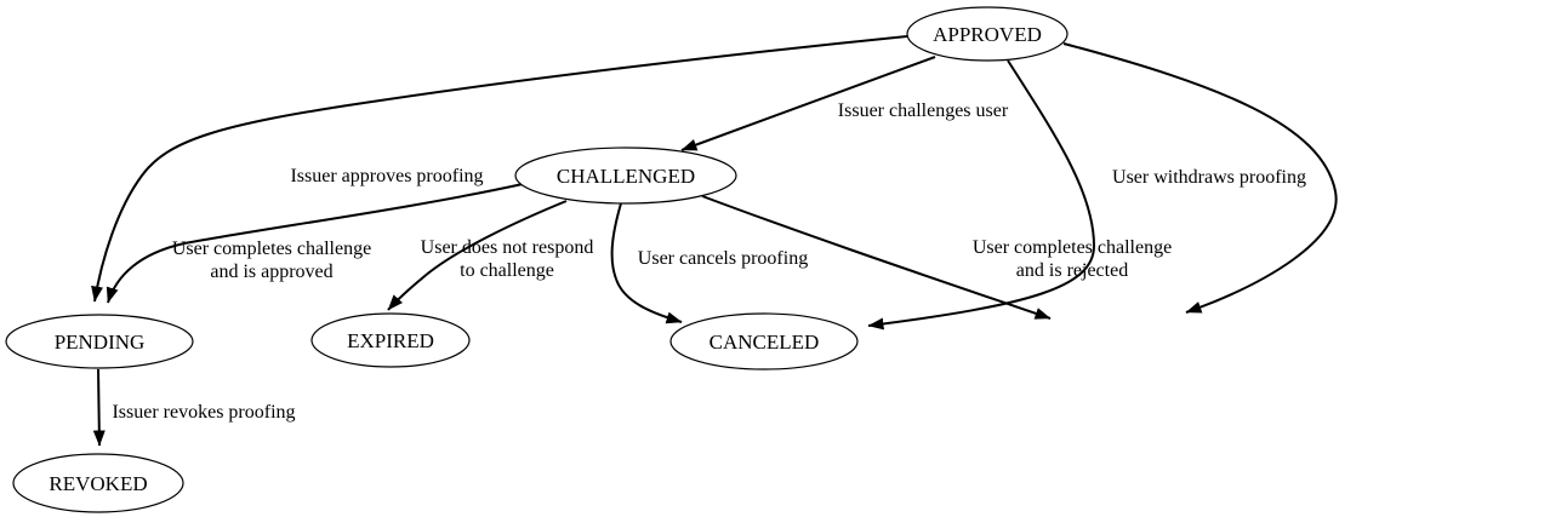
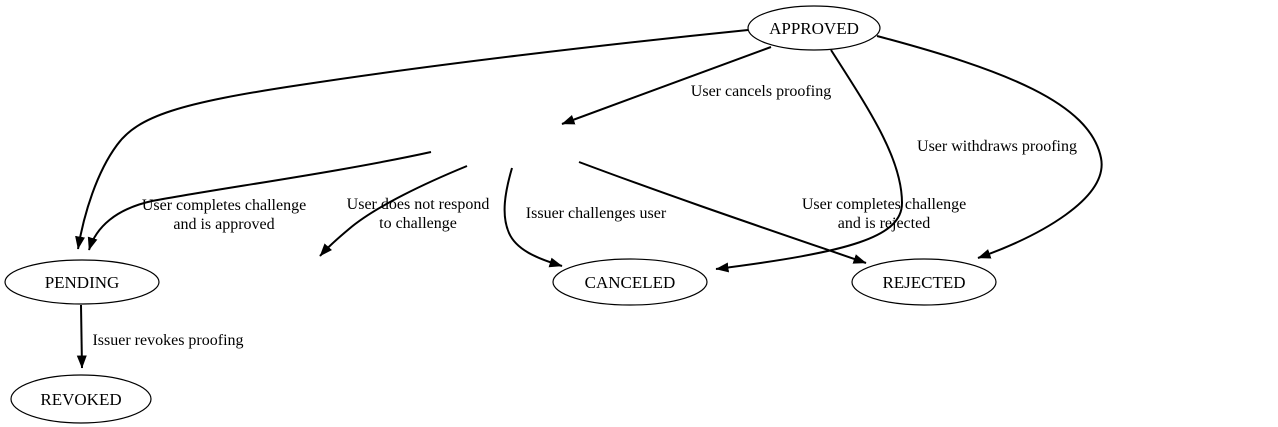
- Issuer challenges user
+ User cancels proofing
- Issuer approves proofing
  User withdraws proofing
  User completes challenge
  and is approved
  User does not respond
  to challenge
- User cancels proofing
+ Issuer challenges user
  User completes challenge
  and is rejected
  Issuer revokes proofing
  APPROVED
- CHALLENGED
  PENDING
- EXPIRED
  CANCELED
+ REJECTED
  REVOKED
